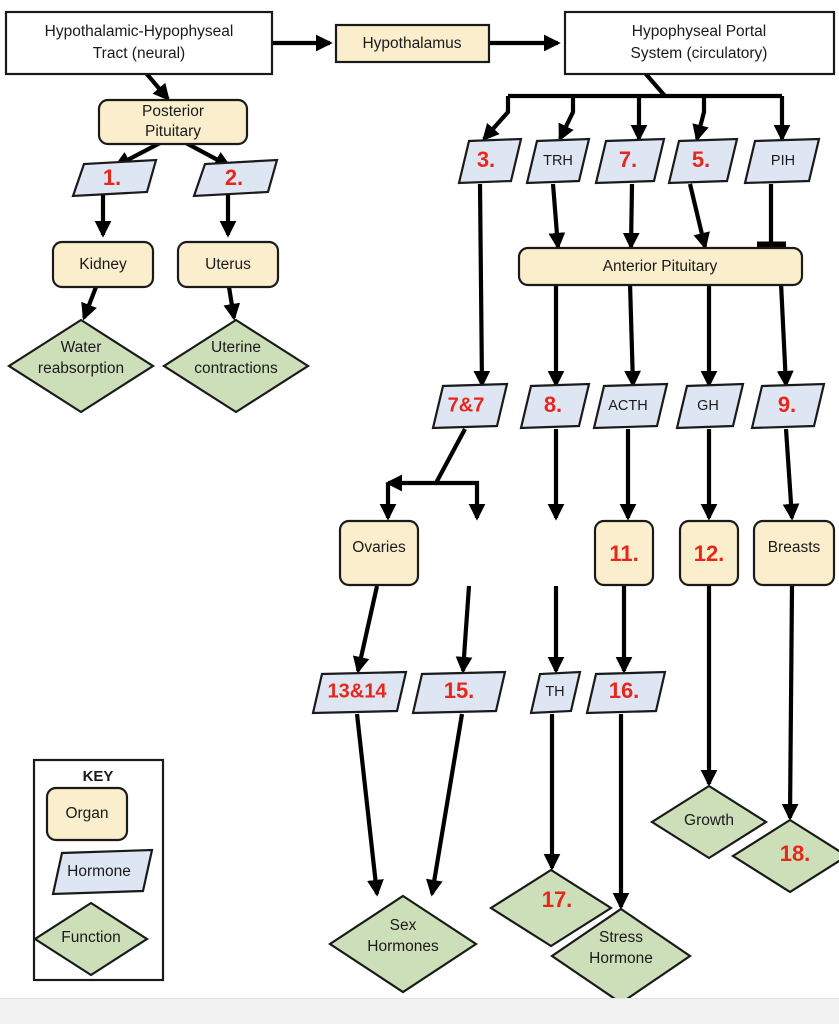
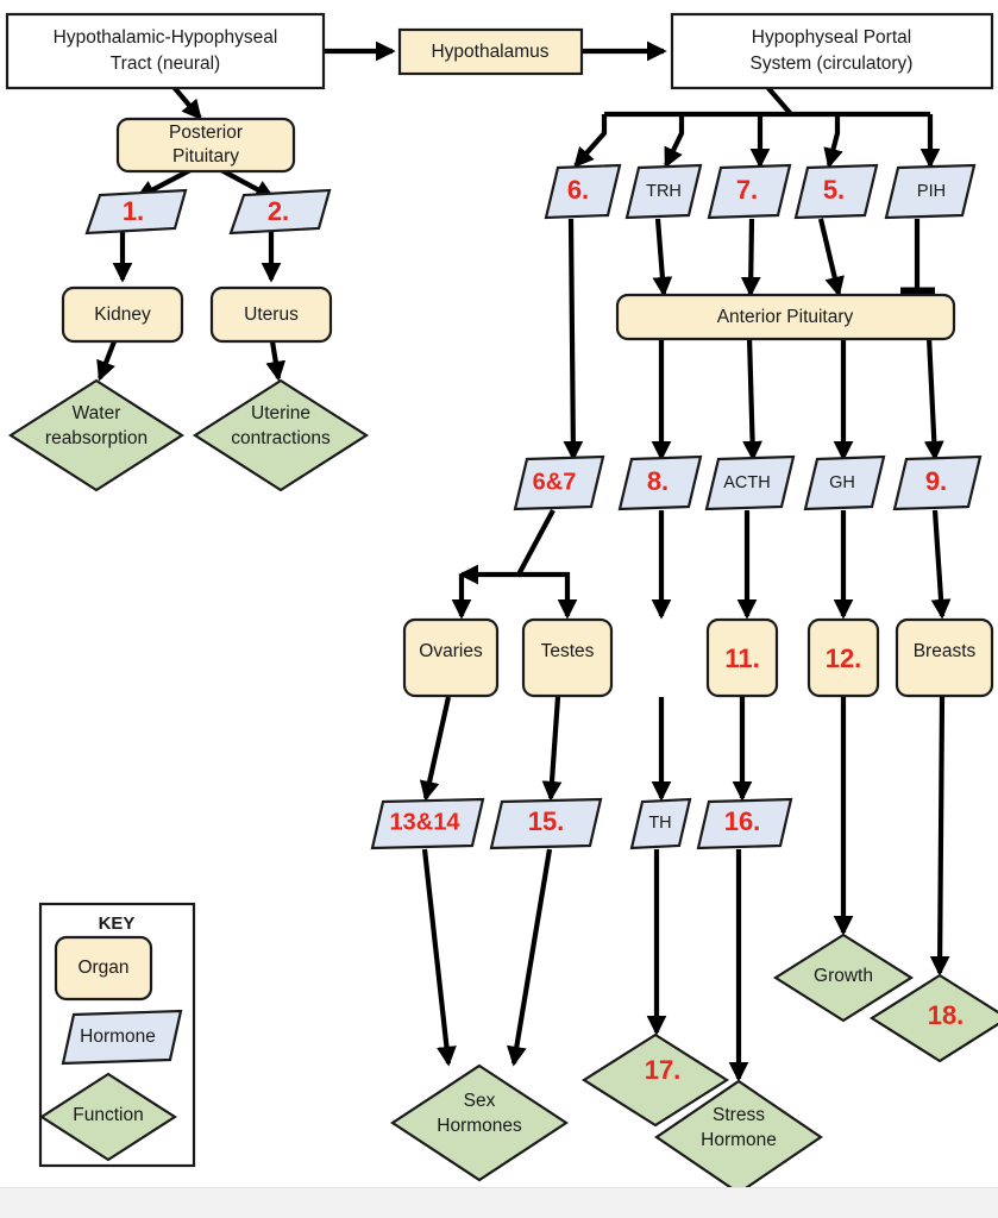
  Hypothalamic-Hypophyseal
  Tract (neural)
  Hypothalamus
  Hypophyseal Portal
  System (circulatory)
  Posterior
  Pituitary
  1.
  2.
  Kidney
  Uterus
  Water
  reabsorption
  Uterine
  contractions
- 3.
+ 6.
  TRH
  7.
  5.
  PIH
  Anterior Pituitary
- 7&7
+ 6&7
  8.
  ACTH
  GH
  9.
  Ovaries
+ Testes
  11.
  12.
  Breasts
  13&14
  15.
  TH
  16.
  Growth
  18.
  Sex
  Hormones
  17.
  Stress
  Hormone
  KEY
  Organ
  Hormone
  Function
